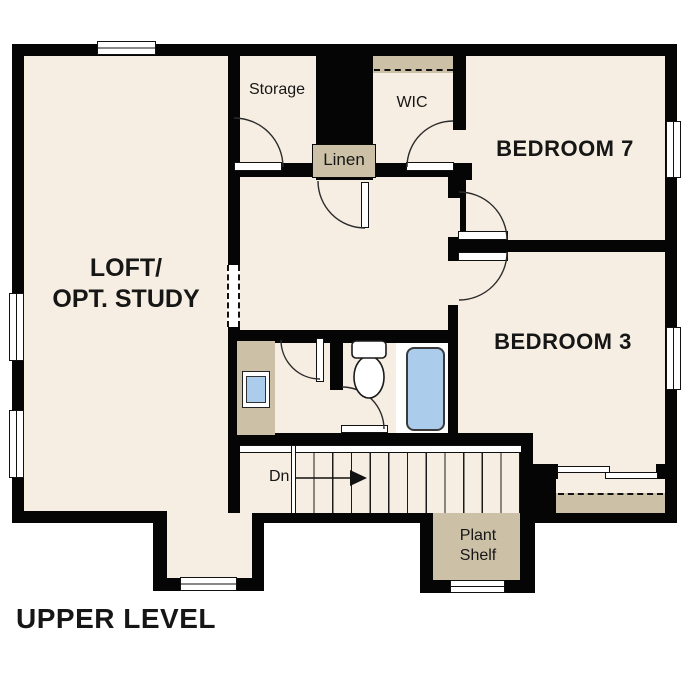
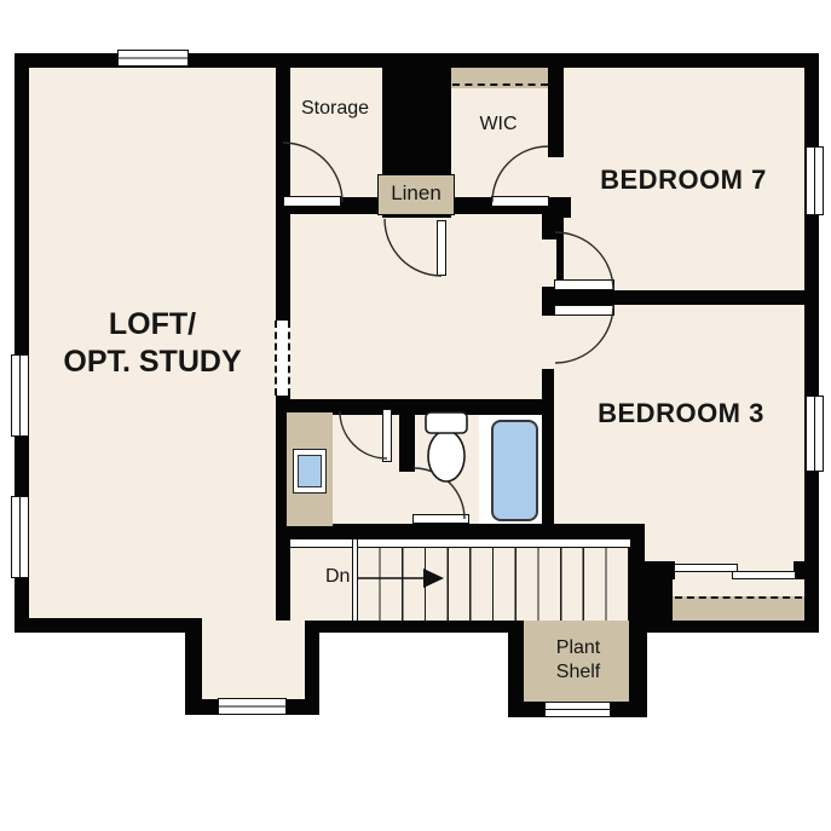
  LOFT/
  OPT. STUDY
  Storage
  WIC
  Linen
  BEDROOM 7
  BEDROOM 3
  Plant
  Shelf
  Dn
- UPPER LEVEL
